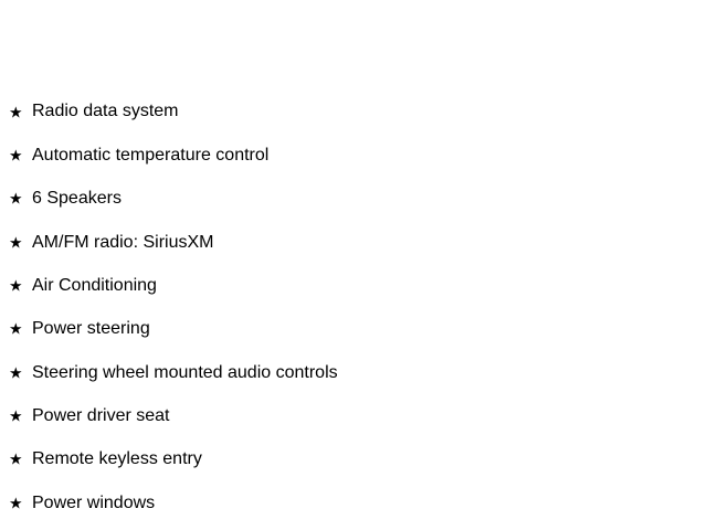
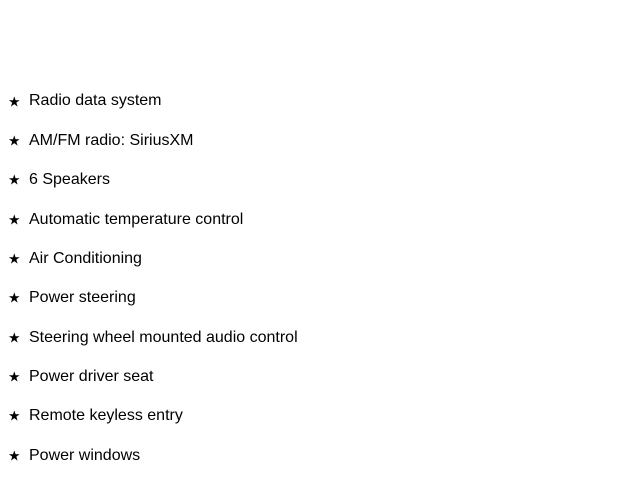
  ★
  Radio data system
  ★
- Automatic temperature control
+ AM/FM radio: SiriusXM
  ★
  6 Speakers
  ★
- AM/FM radio: SiriusXM
+ Automatic temperature control
  ★
  Air Conditioning
  ★
  Power steering
  ★
- Steering wheel mounted audio controls
+ Steering wheel mounted audio control
  ★
  Power driver seat
  ★
  Remote keyless entry
  ★
  Power windows
